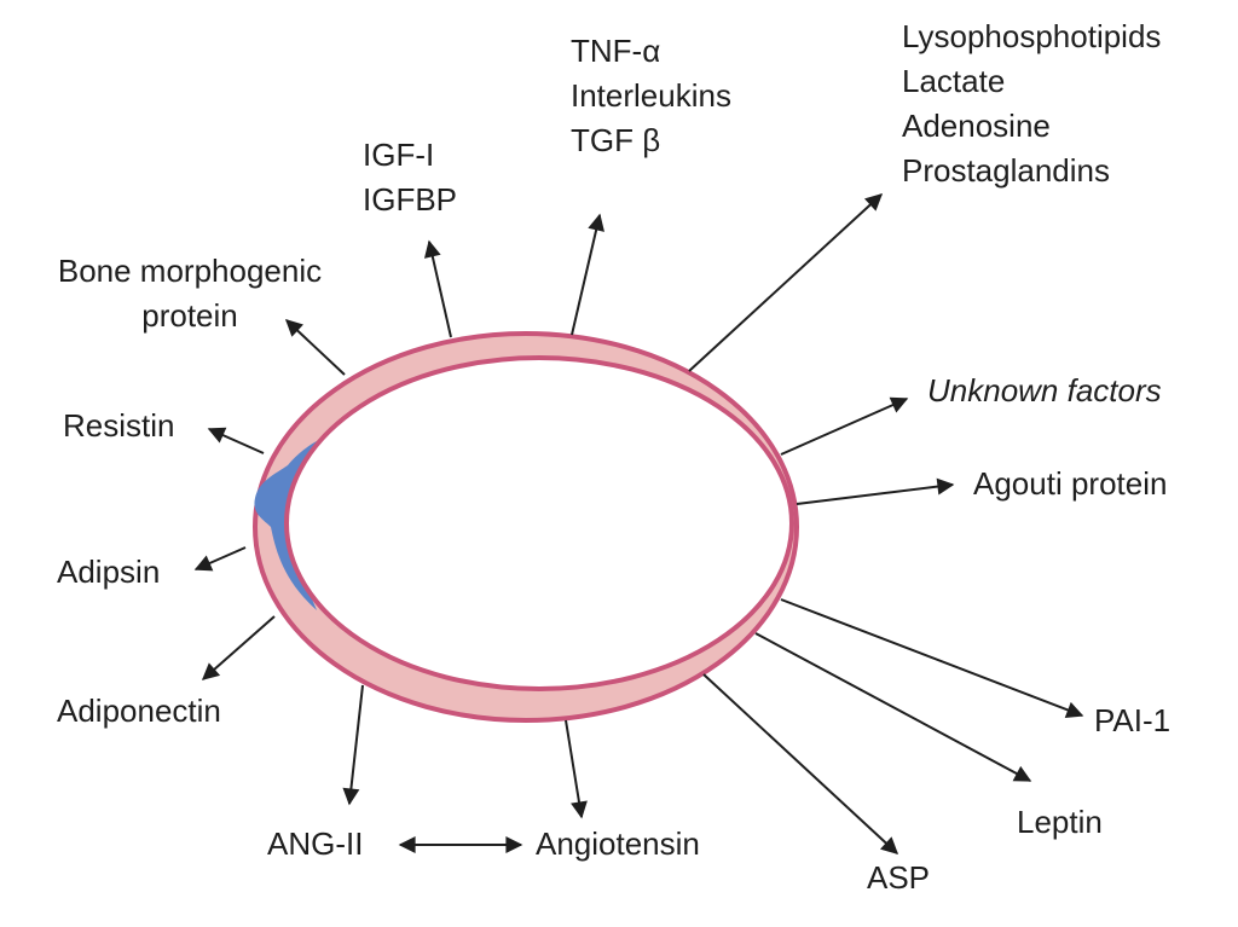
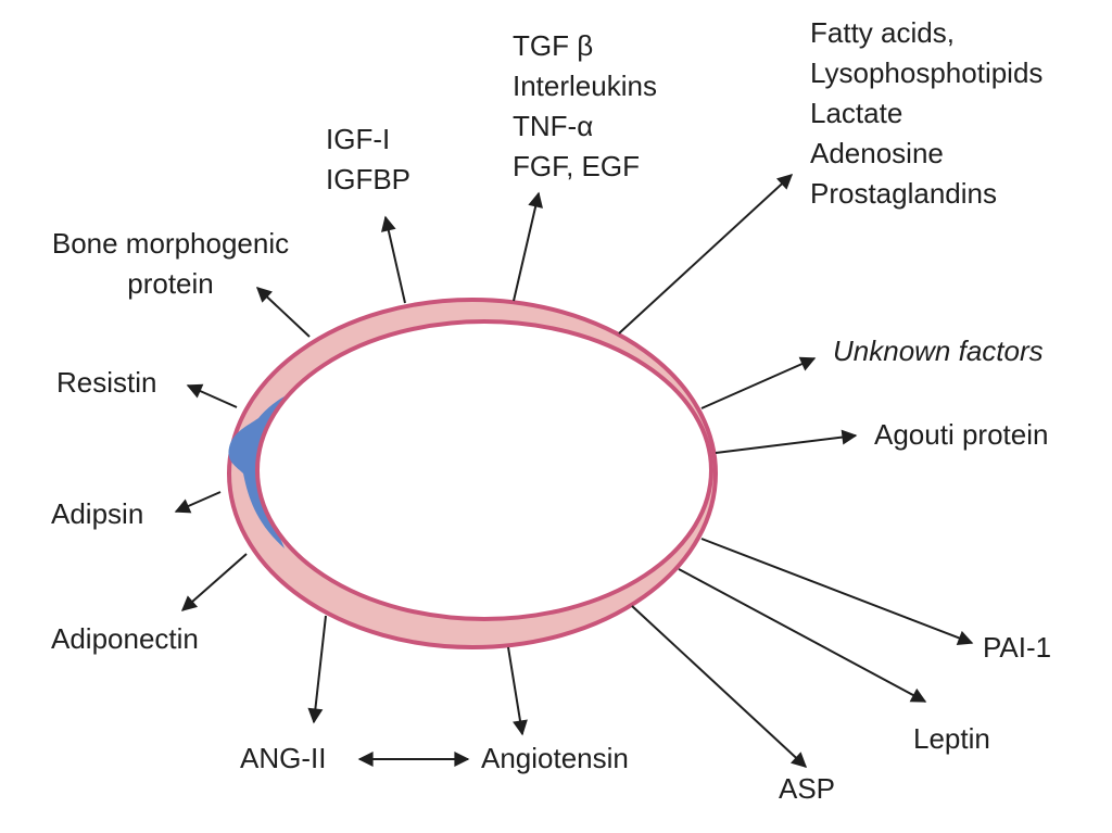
  IGF-I
  IGFBP
- TNF-α
+ TGF β
  Interleukins
- TGF β
+ TNF-α
+ FGF, EGF
+ Fatty acids,
  Lysophosphotipids
  Lactate
  Adenosine
  Prostaglandins
  Bone morphogenic
  protein
  Resistin
  Adipsin
  Adiponectin
  ANG-II
  Angiotensin
  ASP
  Leptin
  PAI-1
  Agouti protein
  Unknown factors
